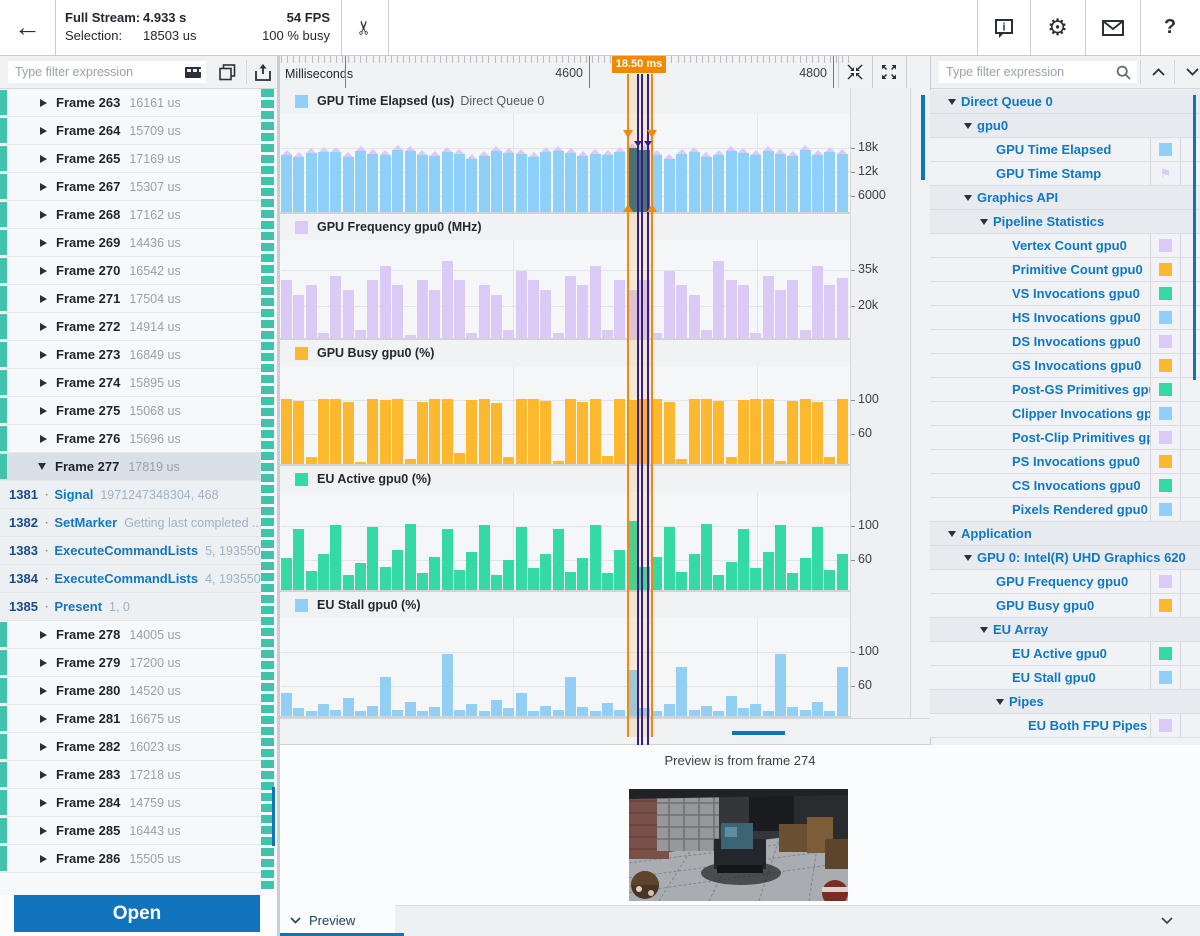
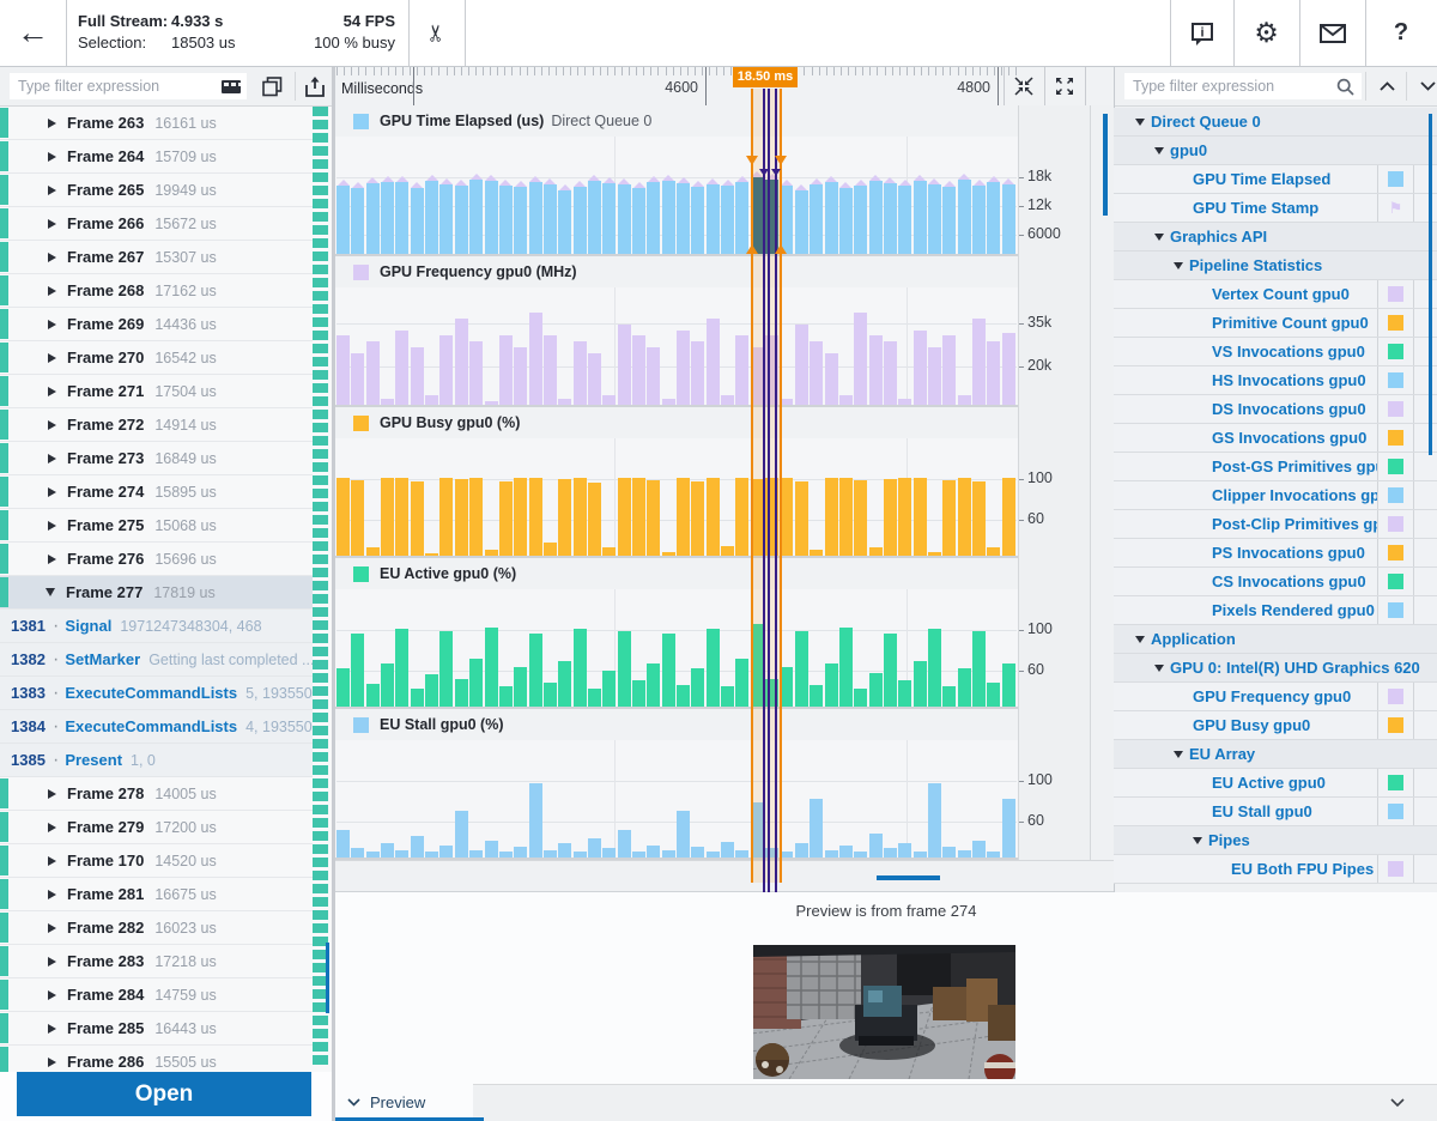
  ←
  Full Stream: 4.933 s
  Selection: 18503 us
  54 FPS
  100 % busy
  i
  ⚙
  ?
  Type filter expression
  Frame 263
  16161 us
  Frame 264
  15709 us
  Frame 265
- 17169 us
+ 19949 us
+ Frame 266
+ 15672 us
  Frame 267
  15307 us
  Frame 268
  17162 us
  Frame 269
  14436 us
  Frame 270
  16542 us
  Frame 271
  17504 us
  Frame 272
  14914 us
  Frame 273
  16849 us
  Frame 274
  15895 us
  Frame 275
  15068 us
  Frame 276
  15696 us
  Frame 277
  17819 us
  1381
  ·
  Signal
  1971247348304, 468
  1382
  ·
  SetMarker
  Getting last completed ..
  1383
  ·
  ExecuteCommandLists
  5, 193550
  1384
  ·
  ExecuteCommandLists
  4, 193550
  1385
  ·
  Present
  1, 0
  Frame 278
  14005 us
  Frame 279
  17200 us
- Frame 280
+ Frame 170
  14520 us
  Frame 281
  16675 us
  Frame 282
  16023 us
  Frame 283
  17218 us
  Frame 284
  14759 us
  Frame 285
  16443 us
  Frame 286
  15505 us
  Open
  Milliseconds
  Type filter expression
  Direct Queue 0
  gpu0
  GPU Time Elapsed
  GPU Time Stamp
  ⚑
  Graphics API
  Pipeline Statistics
  Vertex Count gpu0
  Primitive Count gpu0
  VS Invocations gpu0
  HS Invocations gpu0
  DS Invocations gpu0
  GS Invocations gpu0
  Post-GS Primitives gp
  Clipper Invocations gp
  Post-Clip Primitives g
  PS Invocations gpu0
  CS Invocations gpu0
  Pixels Rendered gpu0
  Application
  GPU 0: Intel(R) UHD Graphics 620
  GPU Frequency gpu0
  GPU Busy gpu0
  EU Array
  EU Active gpu0
  EU Stall gpu0
  Pipes
  EU Both FPU Pipes
  Preview is from frame 274
  Preview
  4600
  4800
  18.50 ms
  GPU Time Elapsed (us)
  Direct Queue 0
  18k
  12k
  6000
  GPU Frequency gpu0 (MHz)
  35k
  20k
  GPU Busy gpu0 (%)
  100
  60
  EU Active gpu0 (%)
  100
  60
  EU Stall gpu0 (%)
  100
  60
